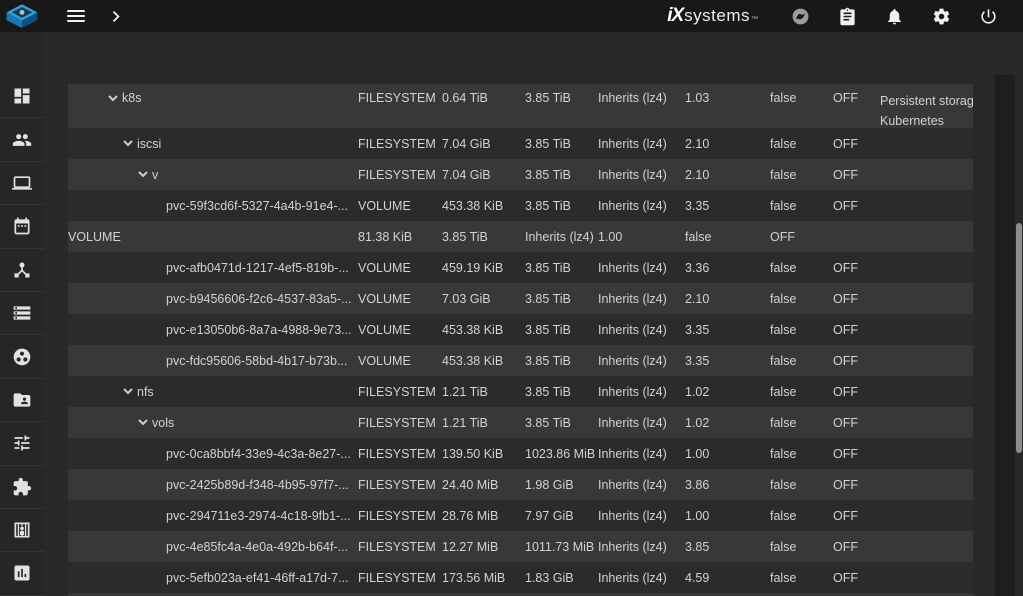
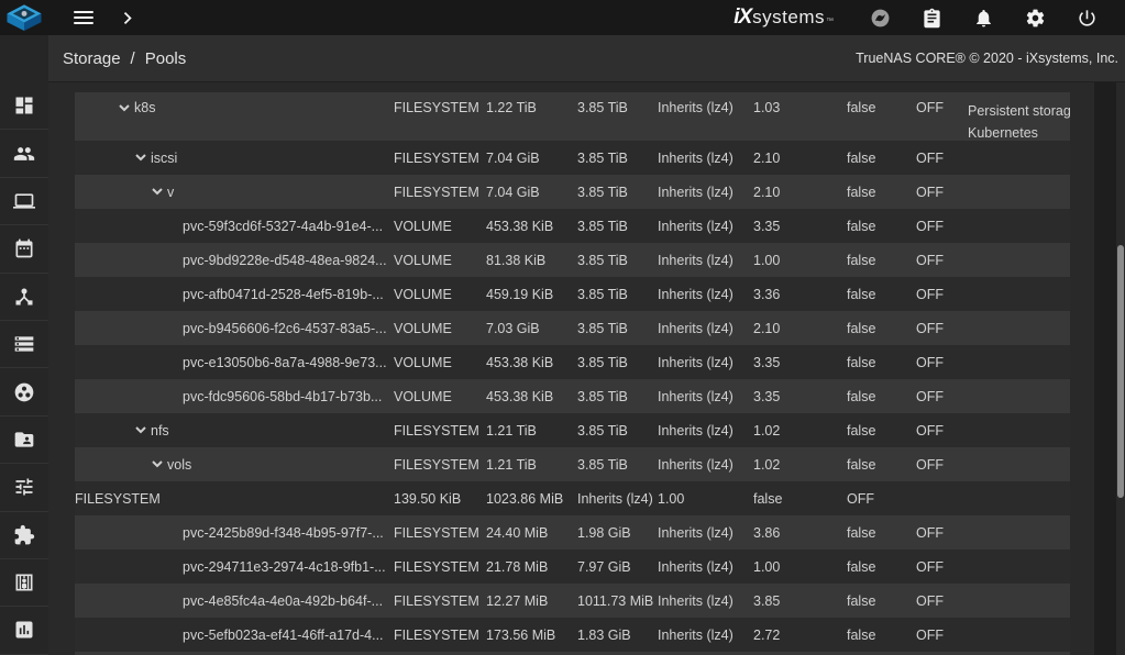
  iX
  systems
+ Storage
+ /
+ Pools
+ TrueNAS CORE® © 2020 - iXsystems, Inc.
  k8s
  FILESYSTEM
- 0.64 TiB
+ 1.22 TiB
  3.85 TiB
  Inherits (lz4)
  1.03
  false
  OFF
  Persistent storag
  Kubernetes
  iscsi
  FILESYSTEM
  7.04 GiB
  3.85 TiB
  Inherits (lz4)
  2.10
  false
  OFF
  v
  FILESYSTEM
  7.04 GiB
  3.85 TiB
  Inherits (lz4)
  2.10
  false
  OFF
  pvc-59f3cd6f-5327-4a4b-91e4-...
  VOLUME
  453.38 KiB
  3.85 TiB
  Inherits (lz4)
  3.35
  false
  OFF
+ pvc-9bd9228e-d548-48ea-9824...
  VOLUME
  81.38 KiB
  3.85 TiB
  Inherits (lz4)
  1.00
  false
  OFF
- pvc-afb0471d-1217-4ef5-819b-...
+ pvc-afb0471d-2528-4ef5-819b-...
  VOLUME
  459.19 KiB
  3.85 TiB
  Inherits (lz4)
  3.36
  false
  OFF
  pvc-b9456606-f2c6-4537-83a5-...
  VOLUME
  7.03 GiB
  3.85 TiB
  Inherits (lz4)
  2.10
  false
  OFF
  pvc-e13050b6-8a7a-4988-9e73...
  VOLUME
  453.38 KiB
  3.85 TiB
  Inherits (lz4)
  3.35
  false
  OFF
  pvc-fdc95606-58bd-4b17-b73b...
  VOLUME
  453.38 KiB
  3.85 TiB
  Inherits (lz4)
  3.35
  false
  OFF
  nfs
  FILESYSTEM
  1.21 TiB
  3.85 TiB
  Inherits (lz4)
  1.02
  false
  OFF
  vols
  FILESYSTEM
  1.21 TiB
  3.85 TiB
  Inherits (lz4)
  1.02
  false
  OFF
- pvc-0ca8bbf4-33e9-4c3a-8e27-...
  FILESYSTEM
  139.50 KiB
  1023.86 MiB
  Inherits (lz4)
  1.00
  false
  OFF
  pvc-2425b89d-f348-4b95-97f7-...
  FILESYSTEM
  24.40 MiB
  1.98 GiB
  Inherits (lz4)
  3.86
  false
  OFF
  pvc-294711e3-2974-4c18-9fb1-...
  FILESYSTEM
- 28.76 MiB
+ 21.78 MiB
  7.97 GiB
  Inherits (lz4)
  1.00
  false
  OFF
  pvc-4e85fc4a-4e0a-492b-b64f-...
  FILESYSTEM
  12.27 MiB
  1011.73 MiB
  Inherits (lz4)
  3.85
  false
  OFF
- pvc-5efb023a-ef41-46ff-a17d-7...
+ pvc-5efb023a-ef41-46ff-a17d-4...
  FILESYSTEM
  173.56 MiB
  1.83 GiB
  Inherits (lz4)
- 4.59
+ 2.72
  false
  OFF
